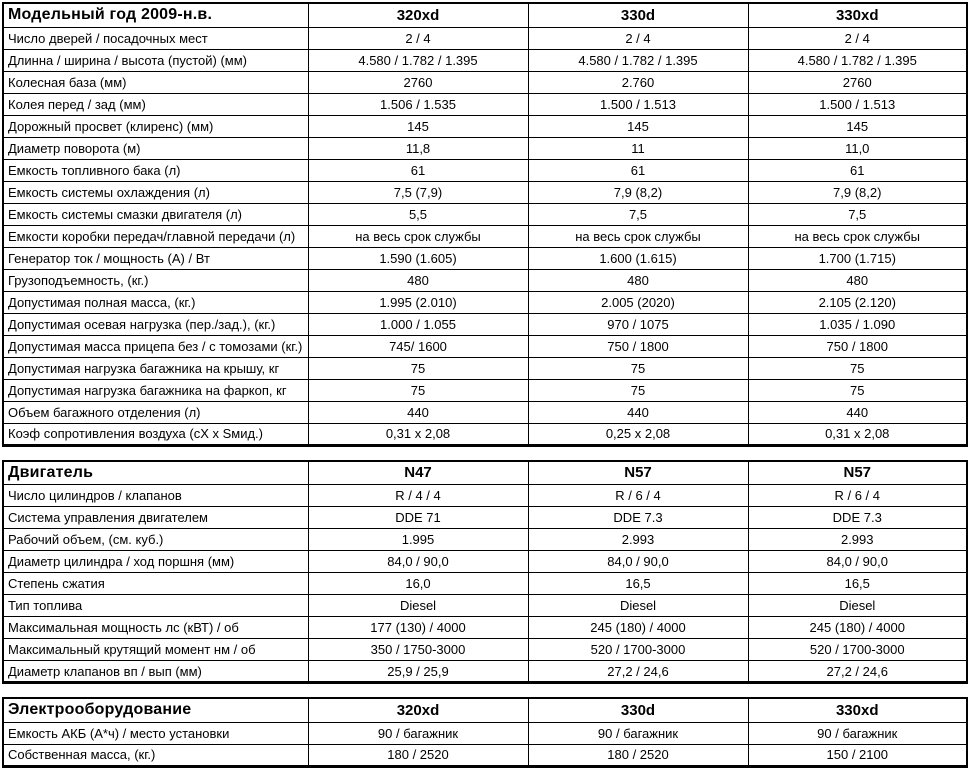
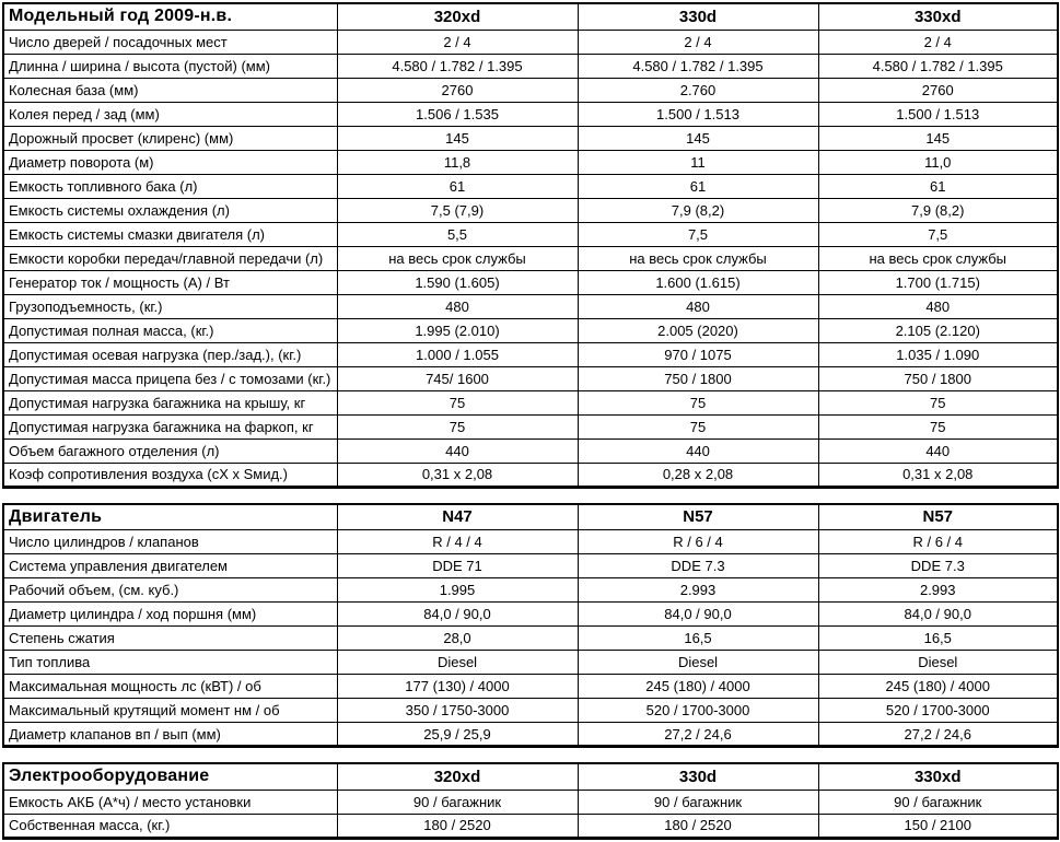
  Модельный год 2009-н.в.	320xd	330d	330xd
  Число дверей / посадочных мест	2 / 4	2 / 4	2 / 4
  Длинна / ширина / высота (пустой) (мм)	4.580 / 1.782 / 1.395	4.580 / 1.782 / 1.395	4.580 / 1.782 / 1.395
  Колесная база (мм)	2760	2.760	2760
  Колея перед / зад (мм)	1.506 / 1.535	1.500 / 1.513	1.500 / 1.513
  Дорожный просвет (клиренс) (мм)	145	145	145
  Диаметр поворота (м)	11,8	11	11,0
  Емкость топливного бака (л)	61	61	61
  Емкость системы охлаждения (л)	7,5 (7,9)	7,9 (8,2)	7,9 (8,2)
  Емкость системы смазки двигателя (л)	5,5	7,5	7,5
  Емкости коробки передач/главной передачи (л)	на весь срок службы	на весь срок службы	на весь срок службы
  Генератор ток / мощность (А) / Вт	1.590 (1.605)	1.600 (1.615)	1.700 (1.715)
  Грузоподъемность, (кг.)	480	480	480
  Допустимая полная масса, (кг.)	1.995 (2.010)	2.005 (2020)	2.105 (2.120)
  Допустимая осевая нагрузка (пер./зад.), (кг.)	1.000 / 1.055	970 / 1075	1.035 / 1.090
  Допустимая масса прицепа без / с томозами (кг.)	745/ 1600	750 / 1800	750 / 1800
  Допустимая нагрузка багажника на крышу, кг	75	75	75
  Допустимая нагрузка багажника на фаркоп, кг	75	75	75
  Объем багажного отделения (л)	440	440	440
- Коэф сопротивления воздуха (сХ х Sмид.)	0,31 х 2,08	0,25 х 2,08	0,31 х 2,08
+ Коэф сопротивления воздуха (сХ х Sмид.)	0,31 х 2,08	0,28 х 2,08	0,31 х 2,08
  Двигатель	N47	N57	N57
  Число цилиндров / клапанов	R / 4 / 4	R / 6 / 4	R / 6 / 4
  Система управления двигателем	DDE 71	DDE 7.3	DDE 7.3
  Рабочий объем, (см. куб.)	1.995	2.993	2.993
  Диаметр цилиндра / ход поршня (мм)	84,0 / 90,0	84,0 / 90,0	84,0 / 90,0
- Степень сжатия	16,0	16,5	16,5
+ Степень сжатия	28,0	16,5	16,5
  Тип топлива	Diesel	Diesel	Diesel
  Максимальная мощность лс (кВТ) / об	177 (130) / 4000	245 (180) / 4000	245 (180) / 4000
  Максимальный крутящий момент нм / об	350 / 1750-3000	520 / 1700-3000	520 / 1700-3000
  Диаметр клапанов вп / вып (мм)	25,9 / 25,9	27,2 / 24,6	27,2 / 24,6
  Электрооборудование	320xd	330d	330xd
  Емкость АКБ (А*ч) / место установки	90 / багажник	90 / багажник	90 / багажник
  Собственная масса, (кг.)	180 / 2520	180 / 2520	150 / 2100
